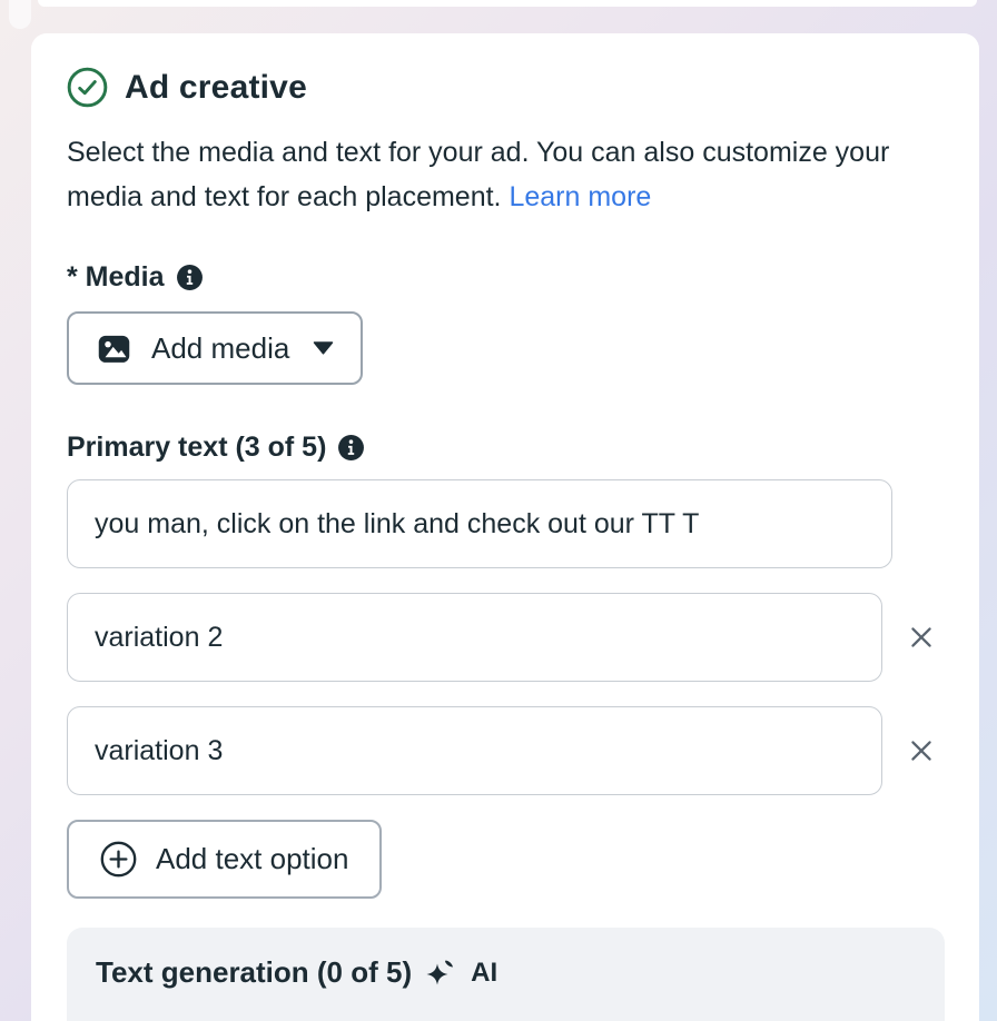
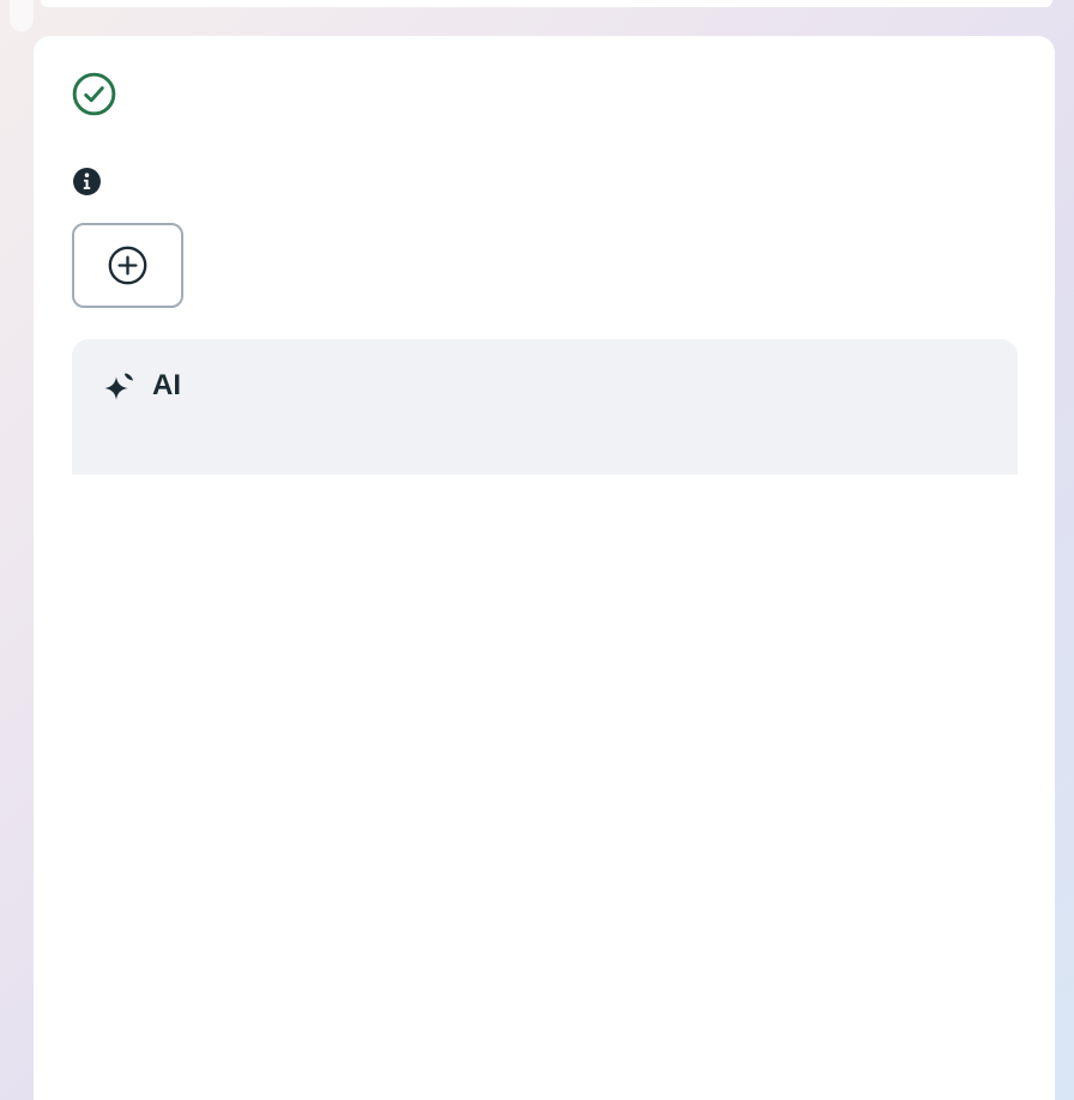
- Ad creative
- Select the media and text for your ad. You can also customize your media and text for each placement. Learn more
- * Media
- Add media
- Primary text (3 of 5)
- you man, click on the link and check out our TT T
- variation 2
- variation 3
- Add text option
- Text generation (0 of 5)
  AI
